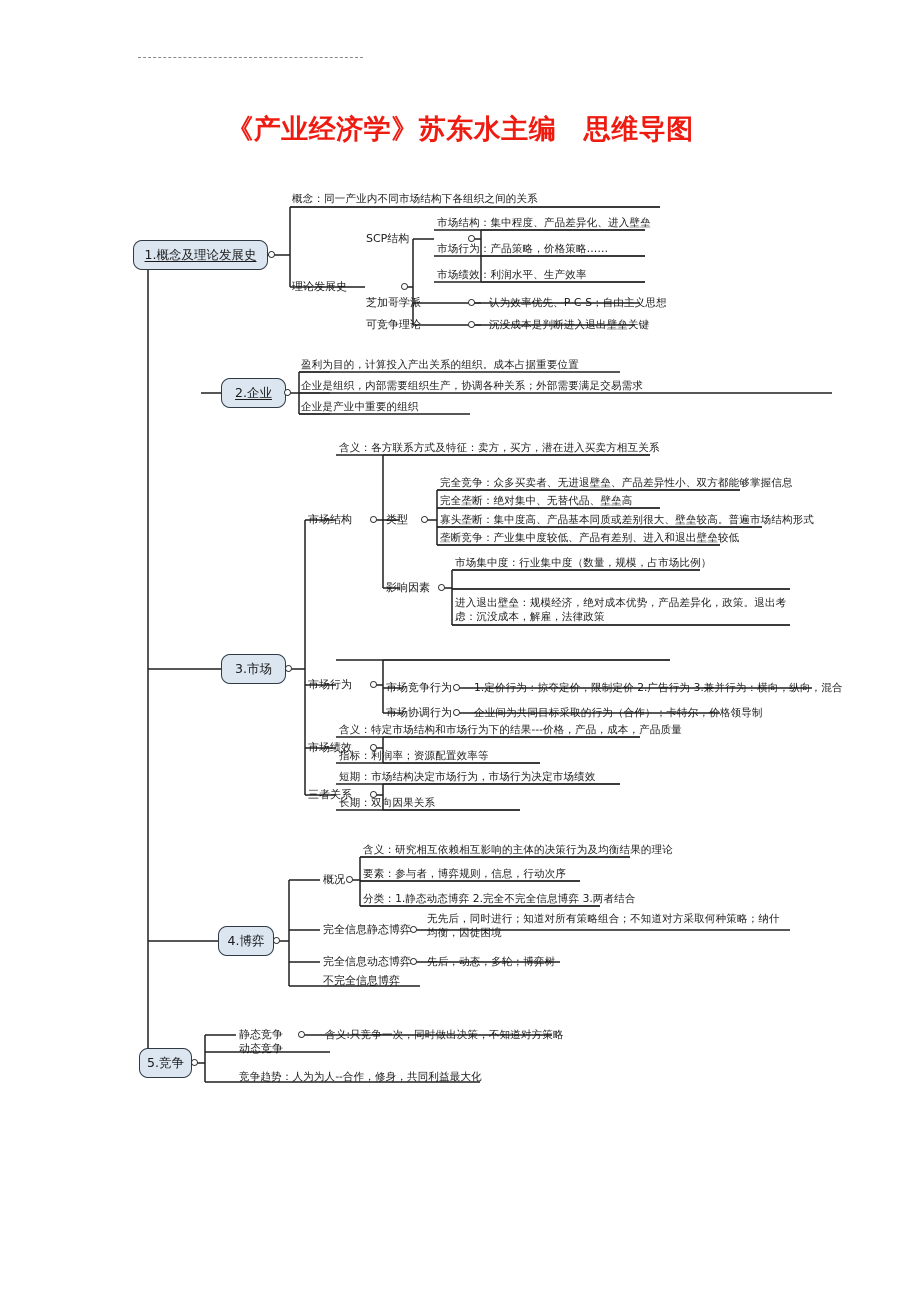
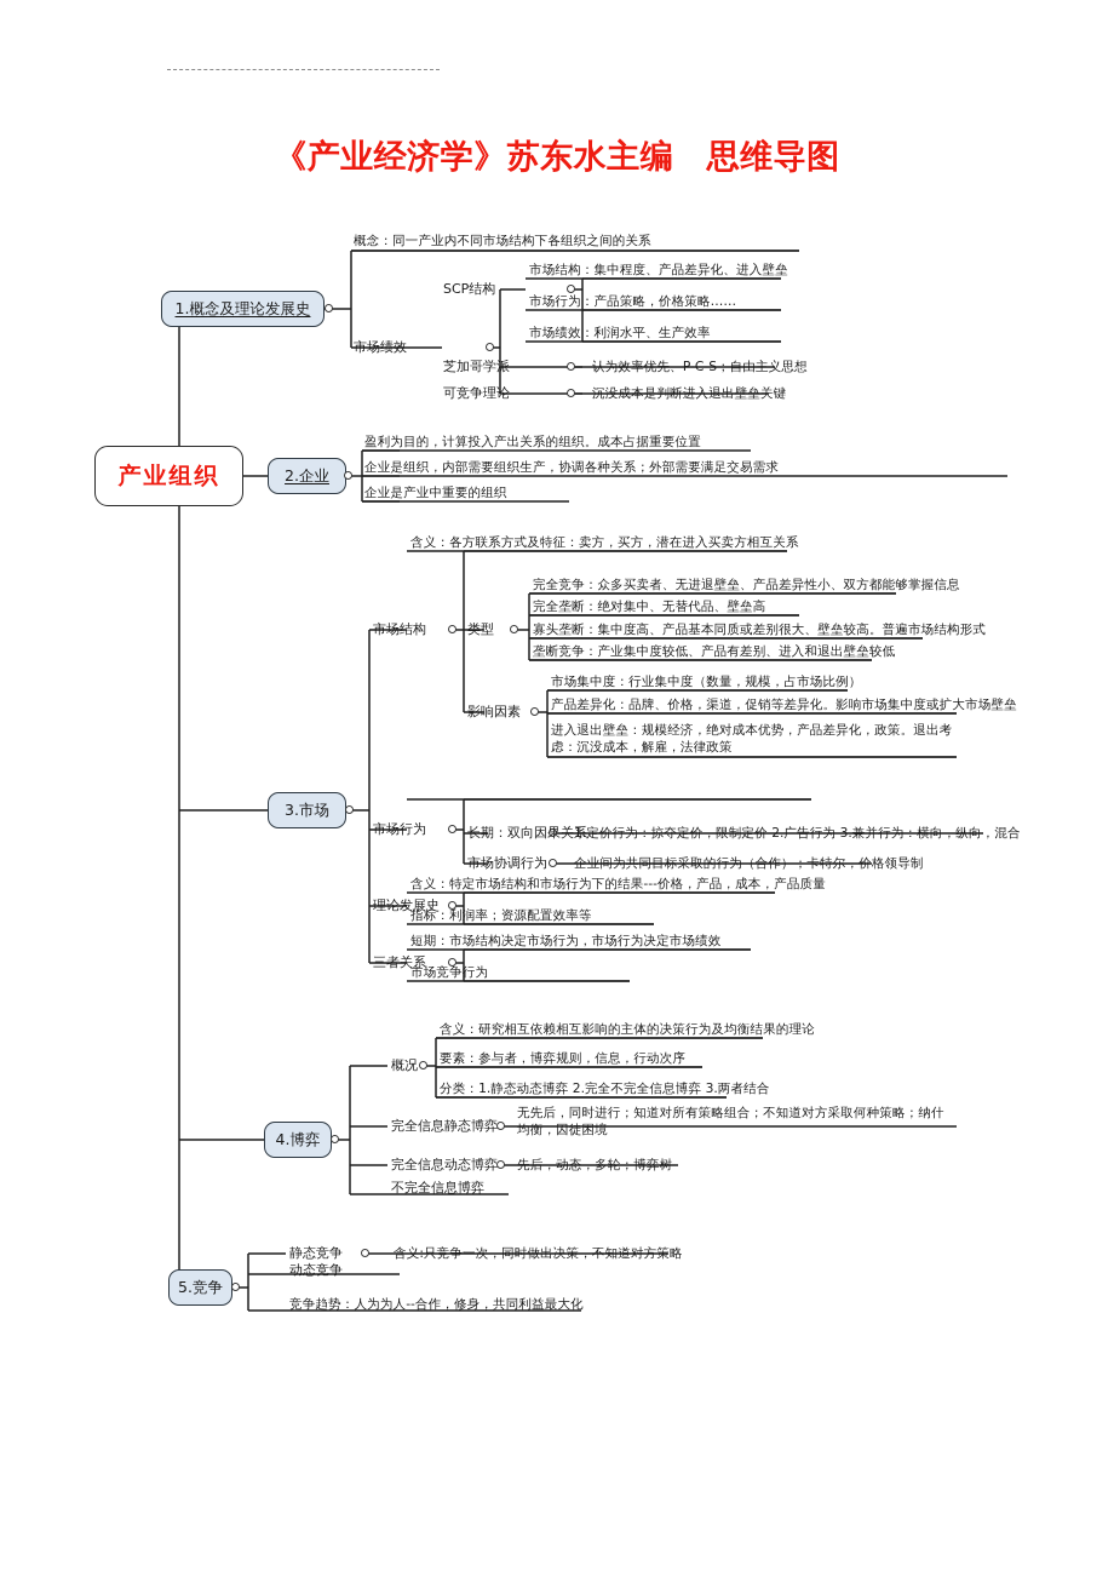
  《产业经济学》苏东水主编 思维导图
+ 产业组织
  1.概念及理论发展史
  2.企业
  3.市场
  4.博弈
  5.竞争
  概念：同一产业内不同市场结构下各组织之间的关系
- 理论发展史
+ 市场绩效
  SCP结构
  市场结构：集中程度、产品差异化、进入壁垒
  市场行为：产品策略，价格策略……
  市场绩效：利润水平、生产效率
  芝加哥学派
  认为效率优先、P-C-S；自由主义思想
  可竞争理论
  沉没成本是判断进入退出壁垒关键
  盈利为目的，计算投入产出关系的组织。成本占据重要位置
  企业是组织，内部需要组织生产，协调各种关系；外部需要满足交易需求
  企业是产业中重要的组织
  市场结构
  含义：各方联系方式及特征：卖方，买方，潜在进入买卖方相互关系
  类型
  完全竞争：众多买卖者、无进退壁垒、产品差异性小、双方都能够掌握信息
  完全垄断：绝对集中、无替代品、壁垒高
  寡头垄断：集中度高、产品基本同质或差别很大、壁垒较高。普遍市场结构形式
  垄断竞争：产业集中度较低、产品有差别、进入和退出壁垒较低
  影响因素
  市场集中度：行业集中度（数量，规模，占市场比例）
+ 产品差异化：品牌、价格，渠道，促销等差异化。影响市场集中度或扩大市场壁垒
  进入退出壁垒：规模经济，绝对成本优势，产品差异化，政策。退出考虑：沉没成本，解雇，法律政策
  市场行为
- 市场竞争行为
+ 长期：双向因果关系
  1.定价行为：掠夺定价，限制定价 2.广告行为 3.兼并行为：横向，纵向，混合
  市场协调行为
  企业间为共同目标采取的行为（合作）；卡特尔，价格领导制
- 市场绩效
+ 理论发展史
  含义：特定市场结构和市场行为下的结果---价格，产品，成本，产品质量
  指标：利润率；资源配置效率等
  三者关系
  短期：市场结构决定市场行为，市场行为决定市场绩效
- 长期：双向因果关系
+ 市场竞争行为
  概况
  含义：研究相互依赖相互影响的主体的决策行为及均衡结果的理论
  要素：参与者，博弈规则，信息，行动次序
  分类：1.静态动态博弈 2.完全不完全信息博弈 3.两者结合
  完全信息静态博弈
  无先后，同时进行；知道对所有策略组合；不知道对方采取何种策略；纳什均衡，囚徒困境
  完全信息动态博弈
  先后，动态，多轮；博弈树
  不完全信息博弈
  静态竞争
  含义:只竞争一次，同时做出决策，不知道对方策略
  动态竞争
  竞争趋势：人为为人--合作，修身，共同利益最大化
